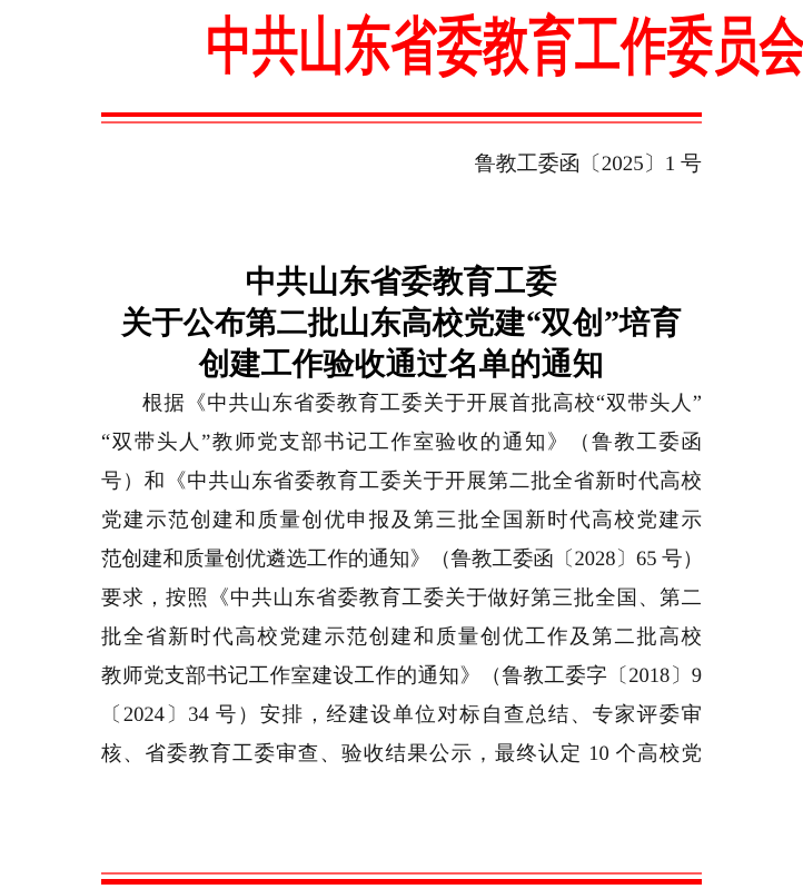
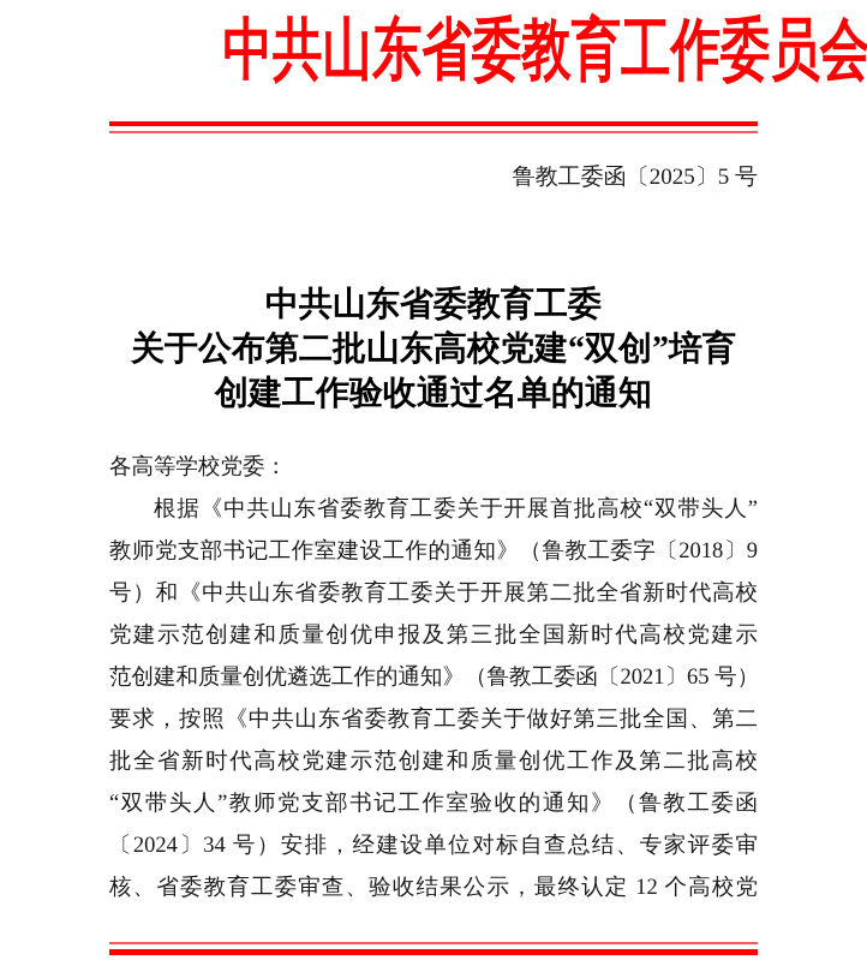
  中共山东省委教育工作委员会
- 鲁教工委函〔2025〕1 号
+ 鲁教工委函〔2025〕5 号
  中共山东省委教育工委
  关于公布第二批山东高校党建“双创”培育
  创建工作验收通过名单的通知
+ 各高等学校党委：
  根据《中共山东省委教育工委关于开展首批高校“双带头人”
- “双带头人”教师党支部书记工作室验收的通知》（鲁教工委函
+ 教师党支部书记工作室建设工作的通知》（鲁教工委字〔2018〕9
  号）和《中共山东省委教育工委关于开展第二批全省新时代高校
  党建示范创建和质量创优申报及第三批全国新时代高校党建示
- 范创建和质量创优遴选工作的通知》（鲁教工委函〔2028〕65 号）
+ 范创建和质量创优遴选工作的通知》（鲁教工委函〔2021〕65 号）
  要求，按照《中共山东省委教育工委关于做好第三批全国、第二
  批全省新时代高校党建示范创建和质量创优工作及第二批高校
- 教师党支部书记工作室建设工作的通知》（鲁教工委字〔2018〕9
+ “双带头人”教师党支部书记工作室验收的通知》（鲁教工委函
  〔2024〕34 号）安排，经建设单位对标自查总结、专家评委审
- 核、省委教育工委审查、验收结果公示，最终认定 10 个高校党
+ 核、省委教育工委审查、验收结果公示，最终认定 12 个高校党
